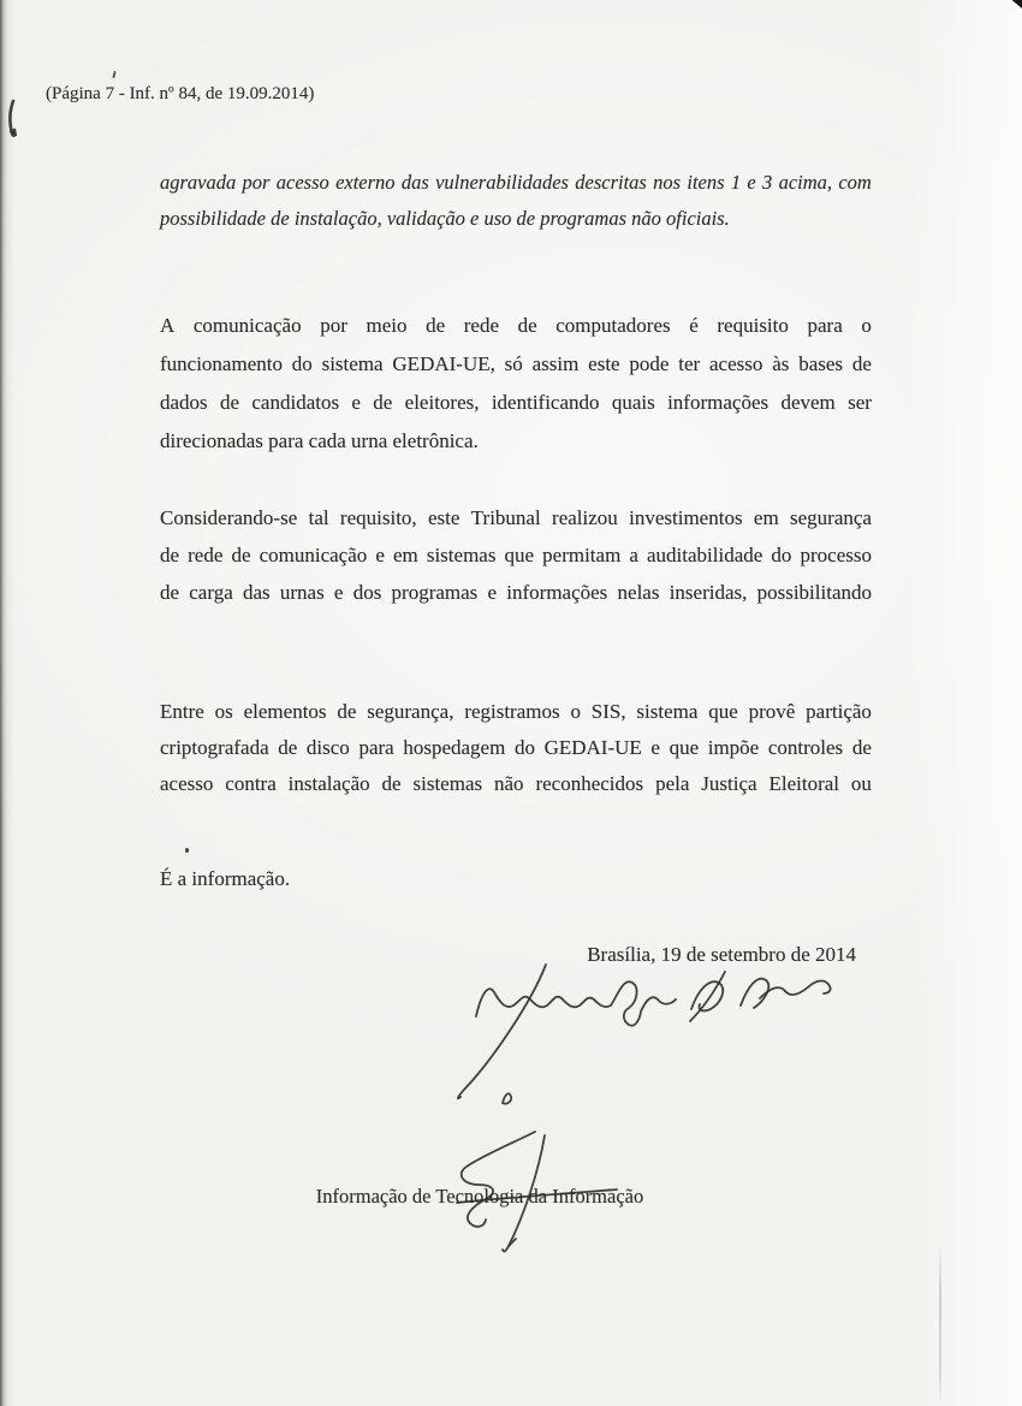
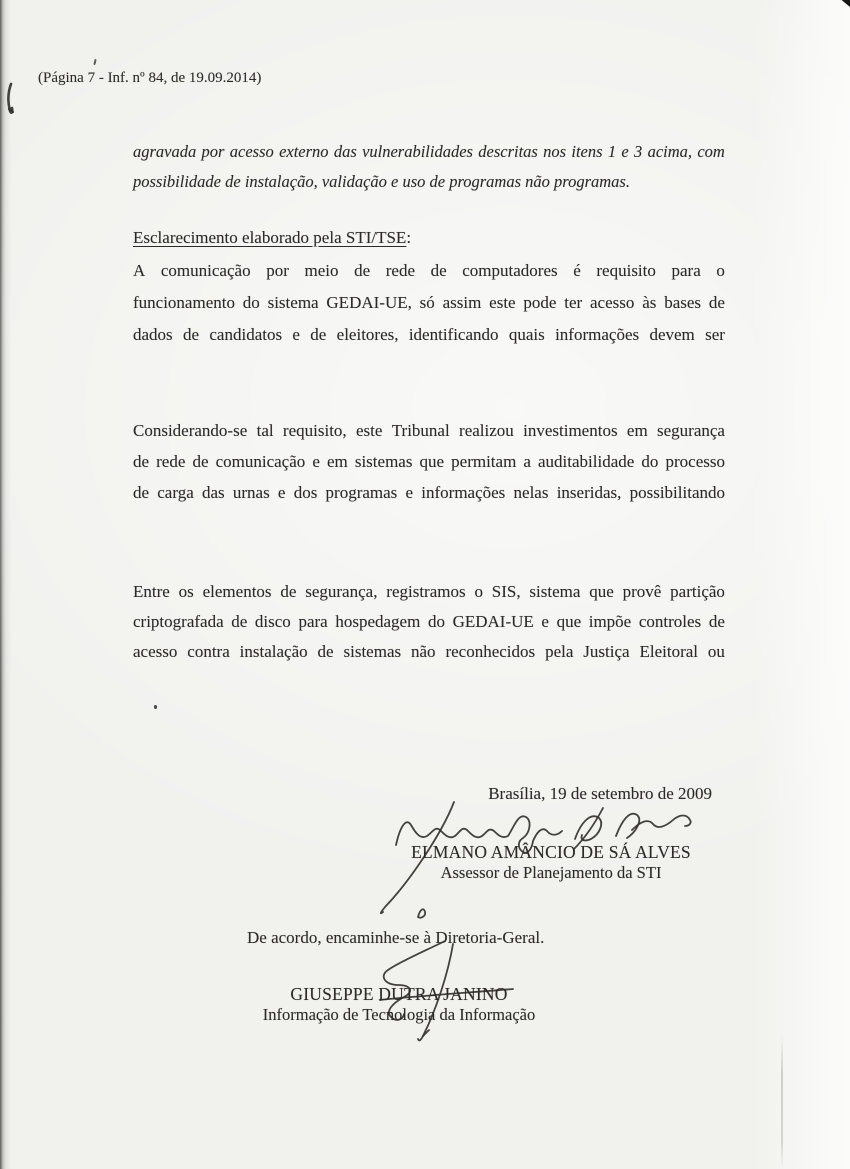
  (Página 7 - Inf. nº 84, de 19.09.2014)
  agravada
  por
  acesso
  externo
  das
  vulnerabilidades
  descritas
  nos
  itens
  1
  e
  3
  acima,
  com
- possibilidade de instalação, validação e uso de programas não oficiais.
+ possibilidade de instalação, validação e uso de programas não programas.
+ Esclarecimento elaborado pela STI/TSE:
  A
  comunicação
  por
  meio
  de
  rede
  de
  computadores
  é
  requisito
  para
  o
  funcionamento
  do
  sistema
  GEDAI-UE,
  só
  assim
  este
  pode
  ter
  acesso
  às
  bases
  de
  dados
  de
  candidatos
  e
  de
  eleitores,
  identificando
  quais
  informações
  devem
  ser
- direcionadas para cada urna eletrônica.
  Considerando-se
  tal
  requisito,
  este
  Tribunal
  realizou
  investimentos
  em
  segurança
  de
  rede
  de
  comunicação
  e
  em
  sistemas
  que
  permitam
  a
  auditabilidade
  do
  processo
  de
  carga
  das
  urnas
  e
  dos
  programas
  e
  informações
  nelas
  inseridas,
  possibilitando
  Entre
  os
  elementos
  de
  segurança,
  registramos
  o
  SIS,
  sistema
  que
  provê
  partição
  criptografada
  de
  disco
  para
  hospedagem
  do
  GEDAI-UE
  e
  que
  impõe
  controles
  de
  acesso
  contra
  instalação
  de
  sistemas
  não
  reconhecidos
  pela
  Justiça
  Eleitoral
  ou
- É a informação.
- Brasília, 19 de setembro de 2014
+ Brasília, 19 de setembro de 2009
+ ELMANO AMÂNCIO DE SÁ ALVES
+ Assessor de Planejamento da STI
+ De acordo, encaminhe-se à Diretoria-Geral.
+ GIUSEPPE DUTRA JANINO
  Informação de Tecnologia da Informação
